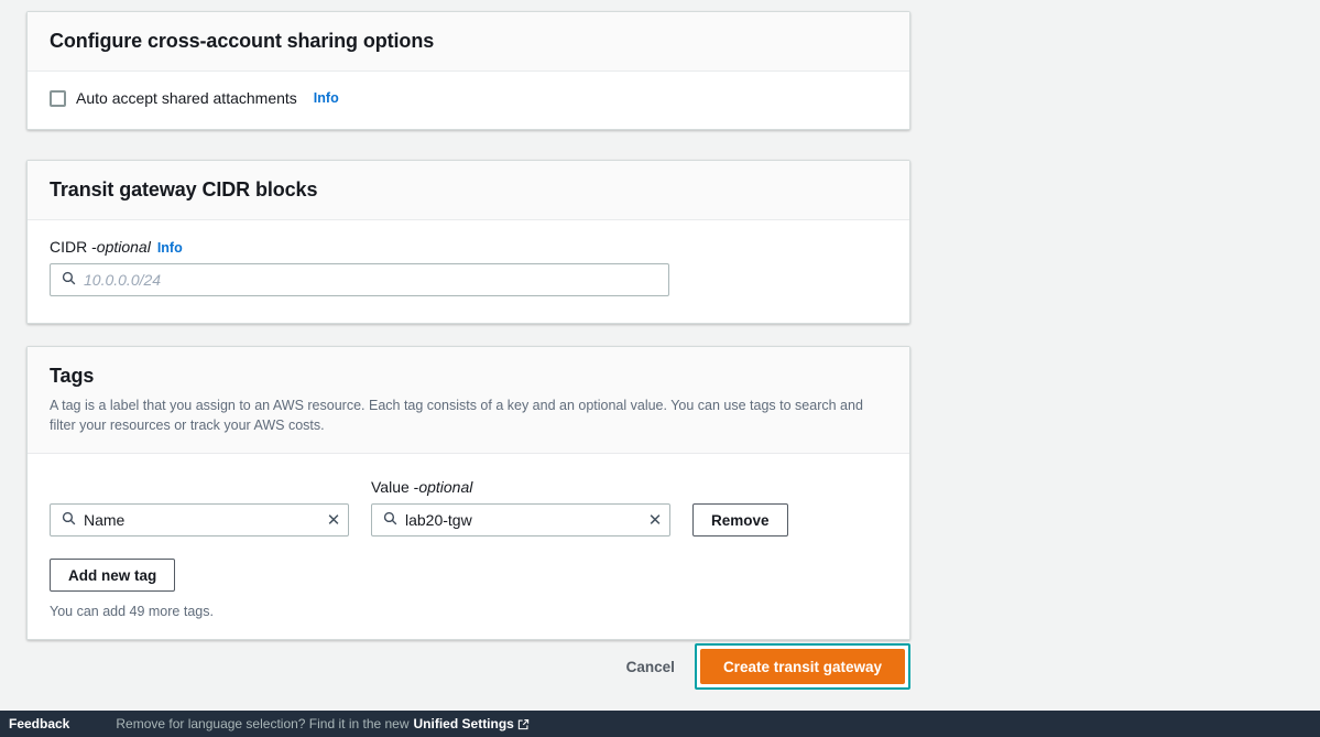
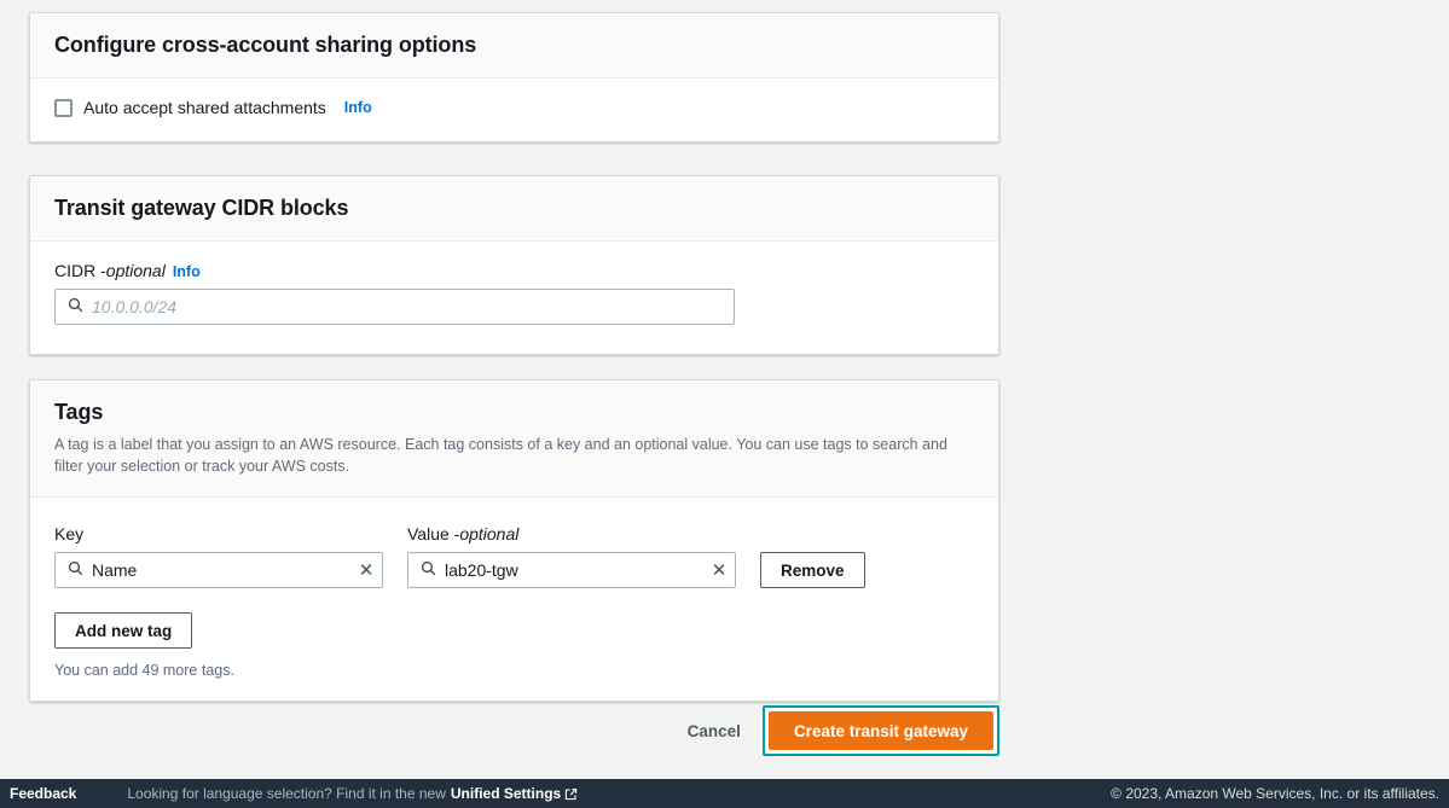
  Configure cross-account sharing options
  Auto accept shared attachments
  Info
  Transit gateway CIDR blocks
  CIDR -
  optional
  Info
  10.0.0.0/24
  Tags
- A tag is a label that you assign to an AWS resource. Each tag consists of a key and an optional value. You can use tags to search and filter your resources or track your AWS costs.
+ A tag is a label that you assign to an AWS resource. Each tag consists of a key and an optional value. You can use tags to search and filter your selection or track your AWS costs.
+ Key
  Name
  ✕
  Value -
  optional
  lab20-tgw
  ✕
  Remove
  Add new tag
  You can add 49 more tags.
  Cancel
  Create transit gateway
  Feedback
- Remove for language selection? Find it in the new
+ Looking for language selection? Find it in the new
  Unified Settings
+ © 2023, Amazon Web Services, Inc. or its affiliates.
